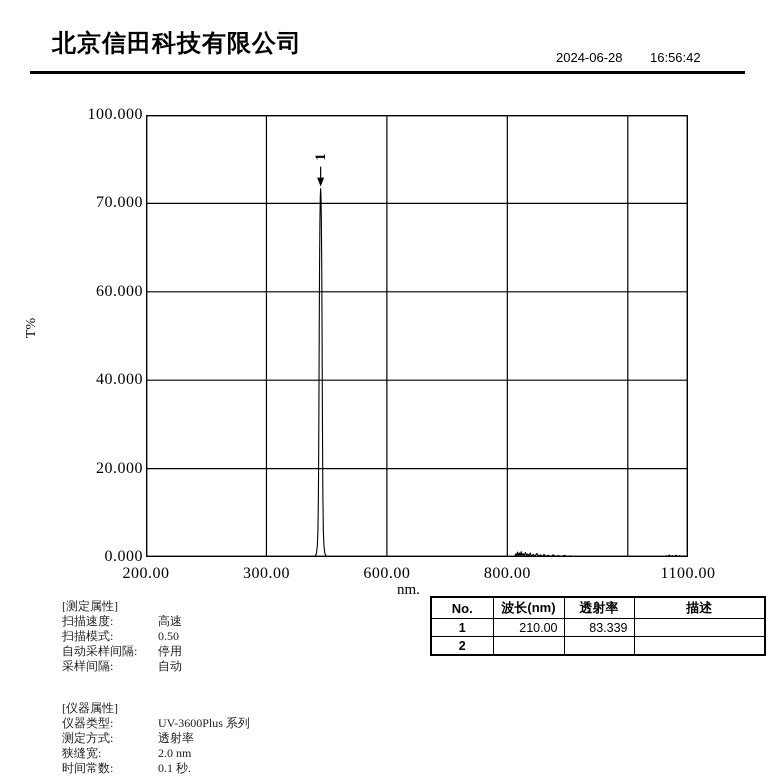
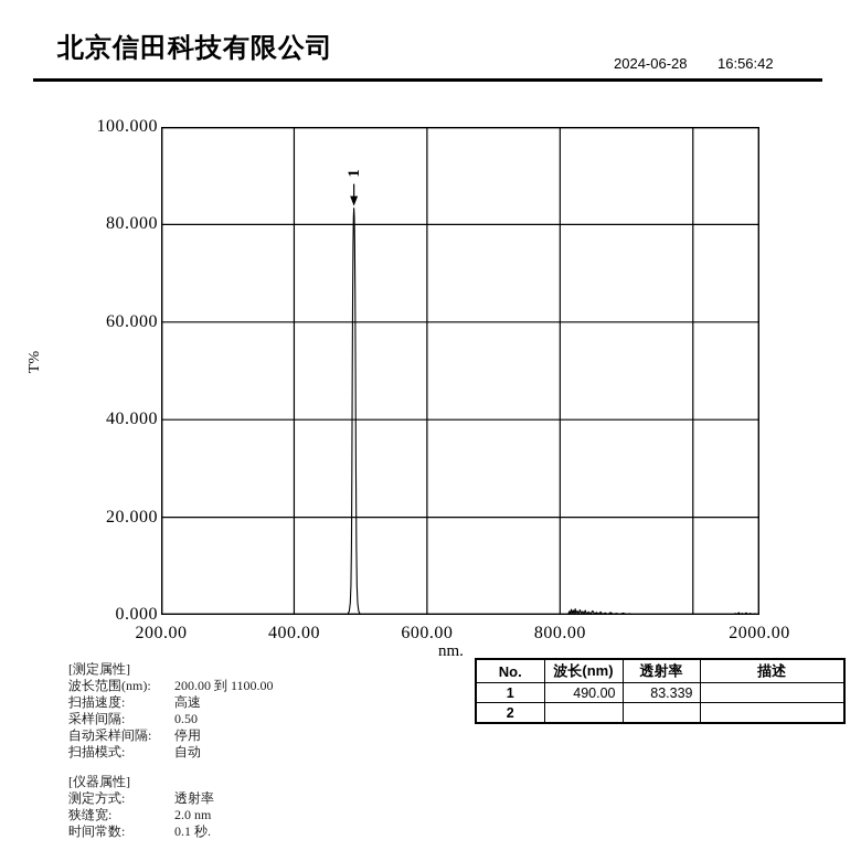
  北京信田科技有限公司
  2024-06-28
  16:56:42
  nm.
  0.000
  20.000
  40.000
  60.000
- 70.000
+ 80.000
  100.000
  200.00
- 300.00
+ 400.00
  600.00
  800.00
- 1100.00
+ 2000.00
  [测定属性]
+ 波长范围(nm): 200.00 到 1100.00
  扫描速度: 高速
- 扫描模式: 0.50
+ 采样间隔: 0.50
  自动采样间隔: 停用
- 采样间隔: 自动
+ 扫描模式: 自动
  [仪器属性]
- 仪器类型: UV-3600Plus 系列
  测定方式: 透射率
  狭缝宽: 2.0 nm
  时间常数: 0.1 秒.
  No.	波长(nm)	透射率	描述
- 1	210.00	83.339
+ 1	490.00	83.339
  2
